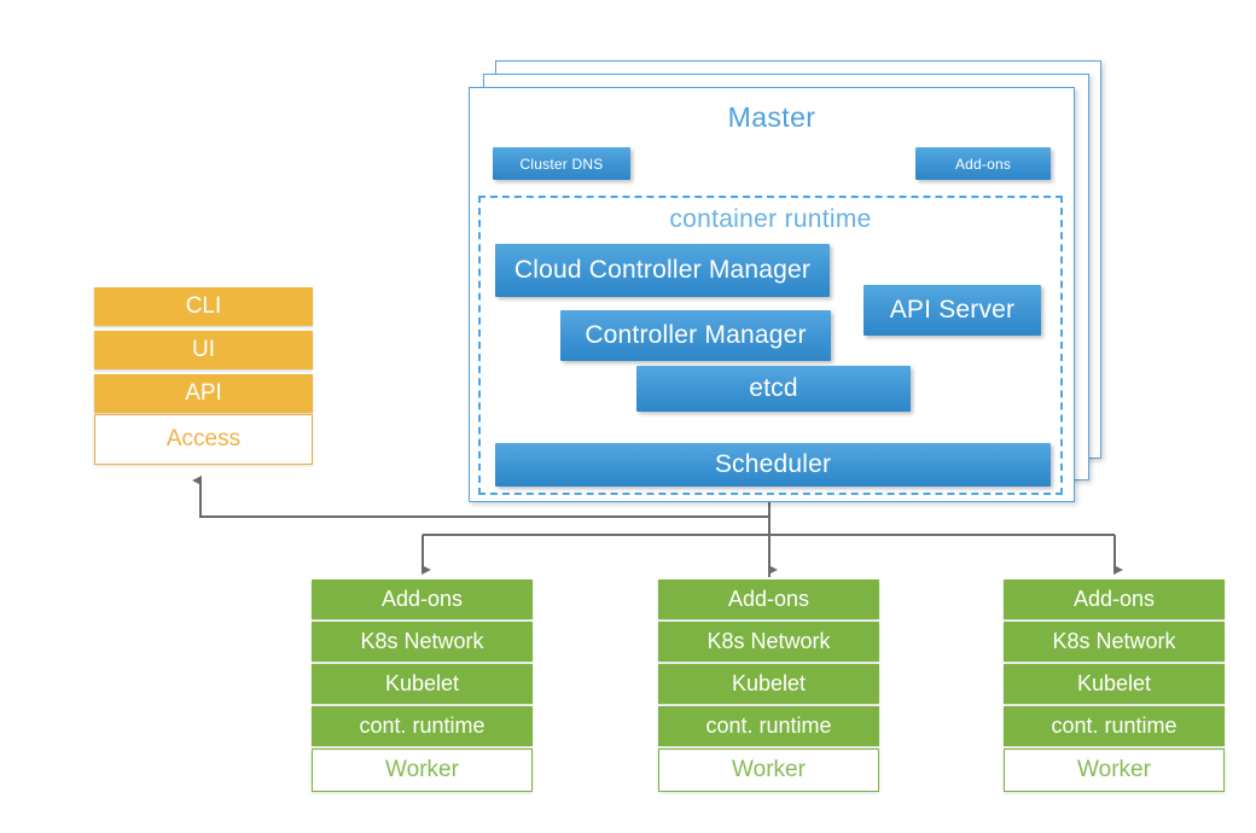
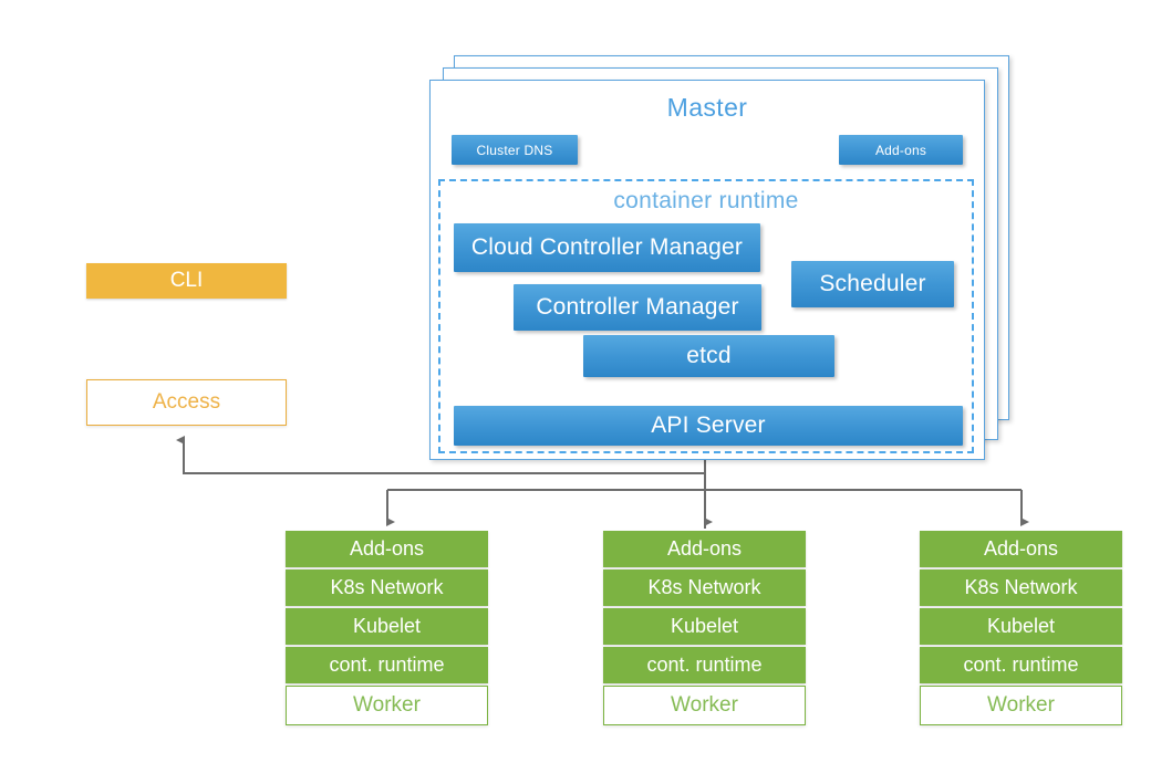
  Master
  Cluster DNS
  Add-ons
  container runtime
  Cloud Controller Manager
  Controller Manager
- API Server
+ Scheduler
  etcd
- Scheduler
+ API Server
  CLI
- UI
- API
  Access
  Add-ons
  K8s Network
  Kubelet
  cont. runtime
  Worker
  Add-ons
  K8s Network
  Kubelet
  cont. runtime
  Worker
  Add-ons
  K8s Network
  Kubelet
  cont. runtime
  Worker
